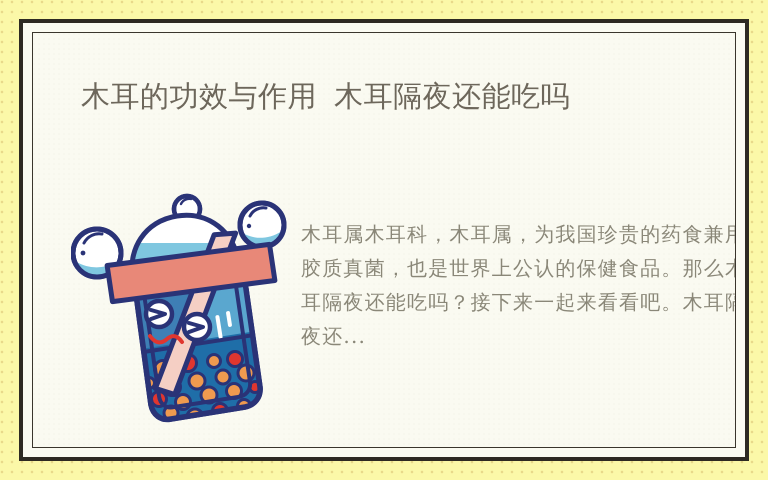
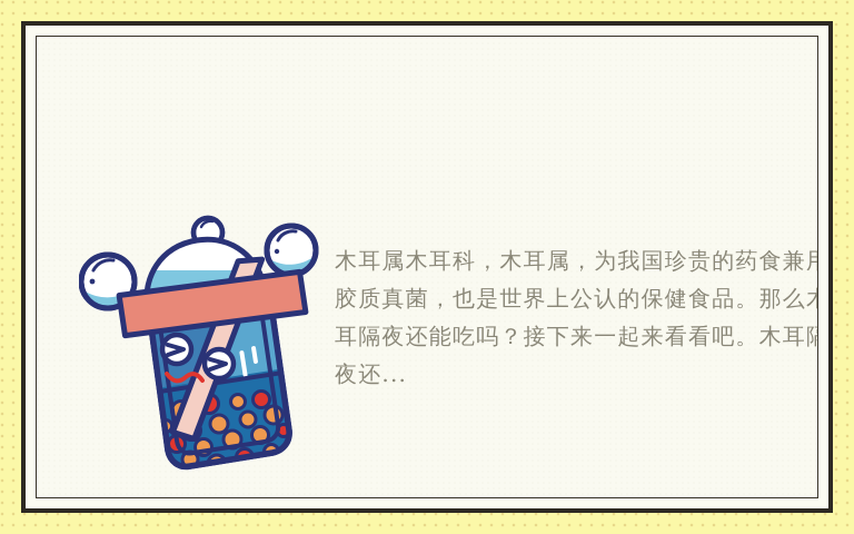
- 木耳的功效与作用 木耳隔夜还能吃吗
  木耳属木耳科，木耳属，为我国珍贵的药食兼胶质真菌，也是世界上公认的保健食品。那么耳隔夜还能吃吗？接下来一起来看看吧。木耳夜还...
